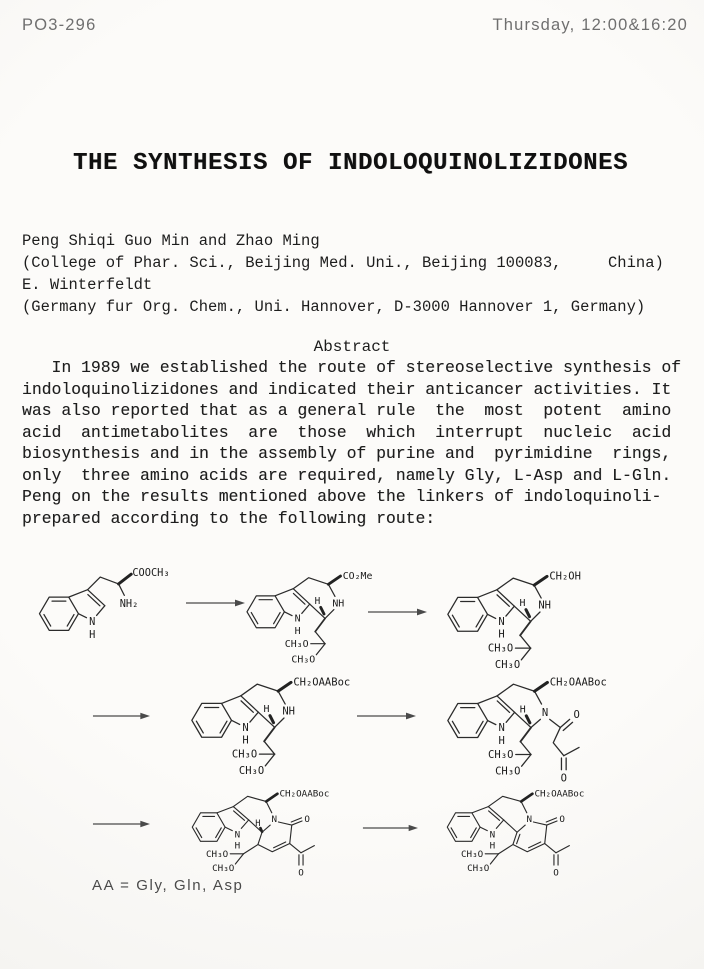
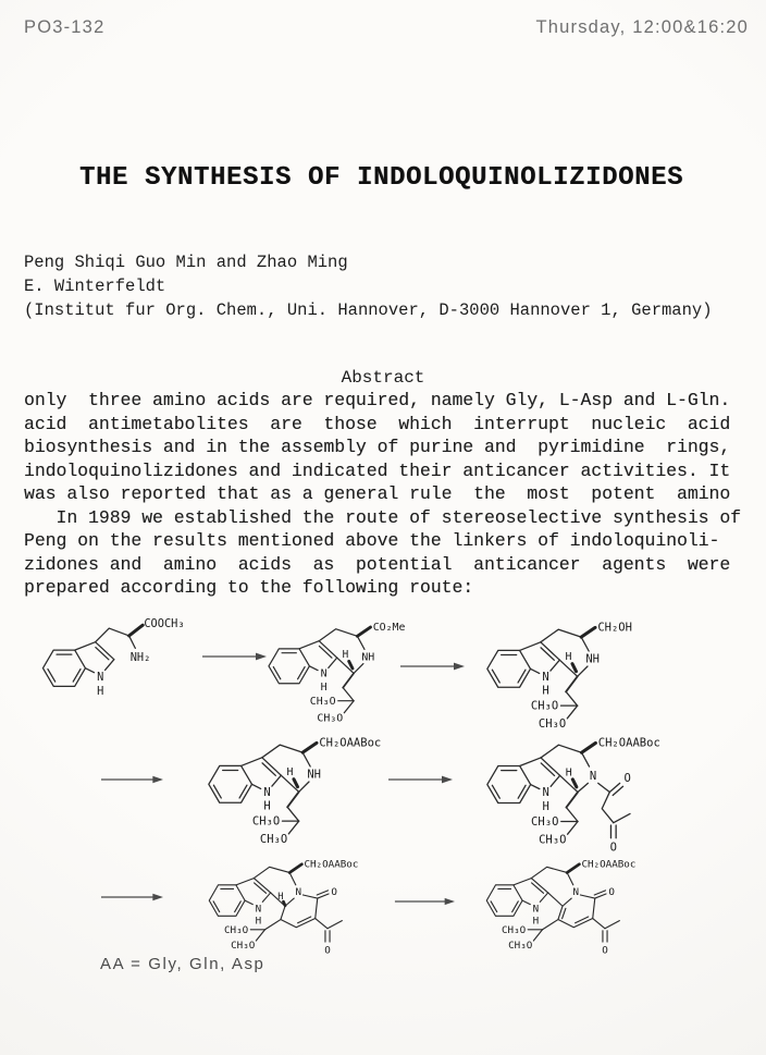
- PO3-296
+ PO3-132
  Thursday, 12:00&16:20
  THE SYNTHESIS OF INDOLOQUINOLIZIDONES
  Peng Shiqi Guo Min and Zhao Ming
- (College of Phar. Sci., Beijing Med. Uni., Beijing 100083, China)
  E. Winterfeldt
- (Germany fur Org. Chem., Uni. Hannover, D-3000 Hannover 1, Germany)
+ (Institut fur Org. Chem., Uni. Hannover, D-3000 Hannover 1, Germany)
  Abstract
- In 1989 we established the route of stereoselective synthesis of
+ only three amino acids are required, namely Gly, L-Asp and L-Gln.
- indoloquinolizidones and indicated their anticancer activities. It
+ acid antimetabolites are those which interrupt nucleic acid
- was also reported that as a general rule the most potent amino
+ biosynthesis and in the assembly of purine and pyrimidine rings,
- acid antimetabolites are those which interrupt nucleic acid
+ indoloquinolizidones and indicated their anticancer activities. It
- biosynthesis and in the assembly of purine and pyrimidine rings,
+ was also reported that as a general rule the most potent amino
- only three amino acids are required, namely Gly, L-Asp and L-Gln.
+ In 1989 we established the route of stereoselective synthesis of
  Peng on the results mentioned above the linkers of indoloquinoli-
+ zidones and amino acids as potential anticancer agents were
  prepared according to the following route:
  N
  H
  COOCH₃
  NH₂
  N
  H
  NH
  H
  CO₂Me
  CH₃O
  CH₃O
  N
  H
  NH
  H
  CH₂OH
  CH₃O
  CH₃O
  N
  H
  NH
  H
  CH₂OAABoc
  CH₃O
  CH₃O
  N
  H
  N
  H
  CH₂OAABoc
  O
  O
  CH₃O
  CH₃O
  N
  H
  N
  H
  CH₂OAABoc
  O
  O
  CH₃O
  CH₃O
  N
  H
  N
  CH₂OAABoc
  O
  O
  CH₃O
  CH₃O
  AA = Gly, Gln, Asp
